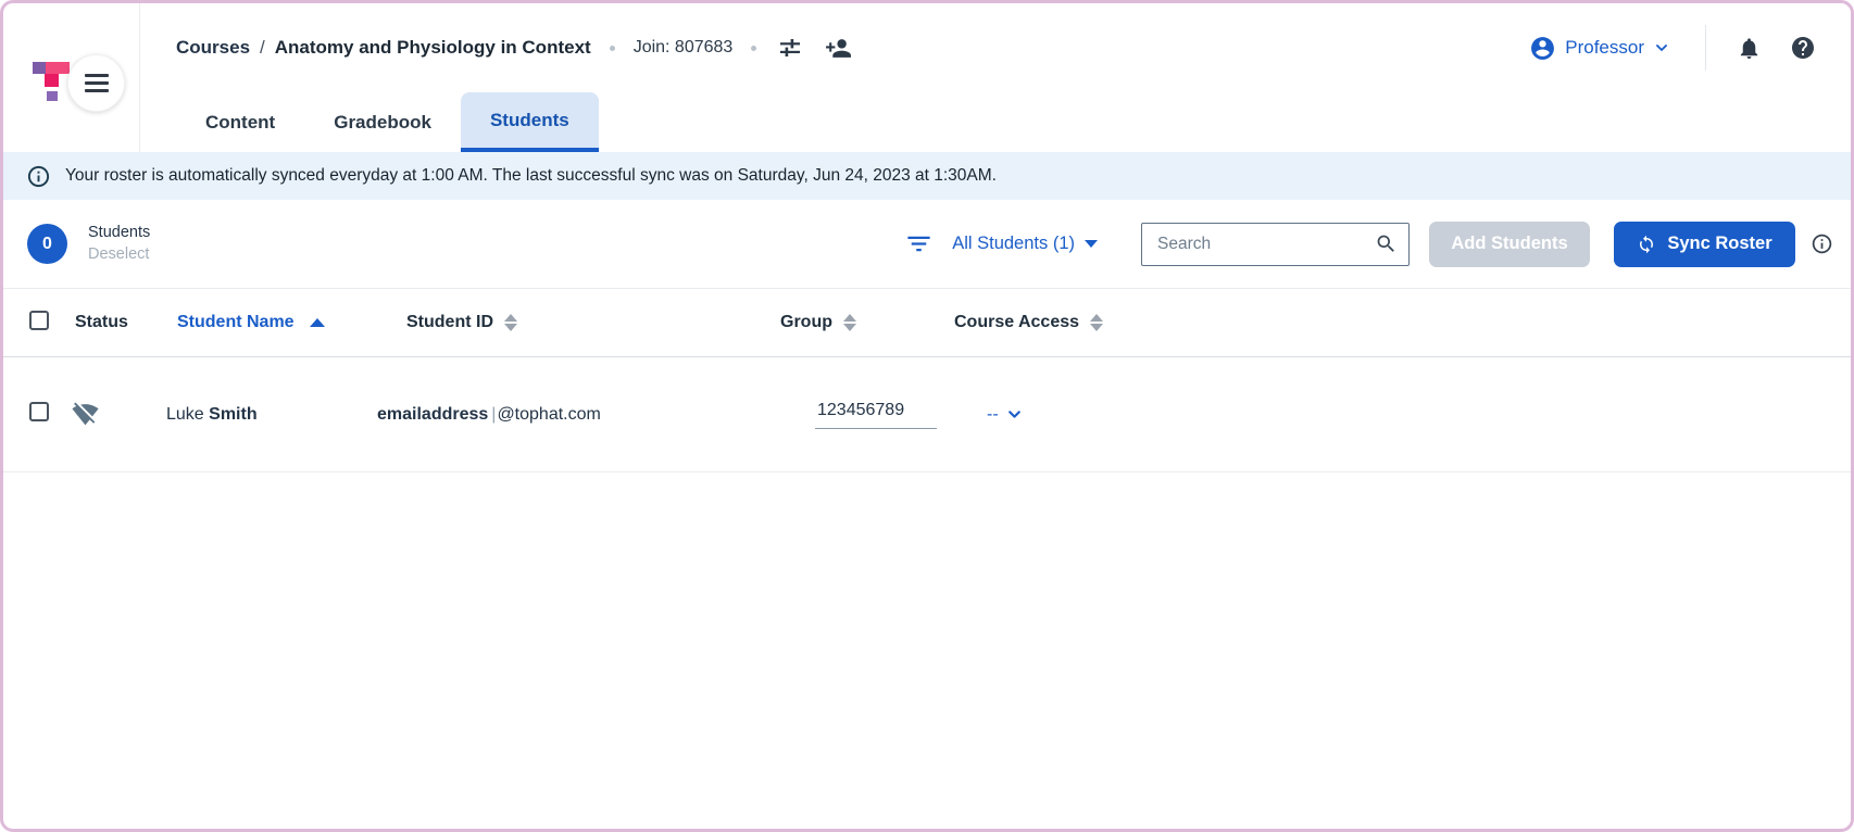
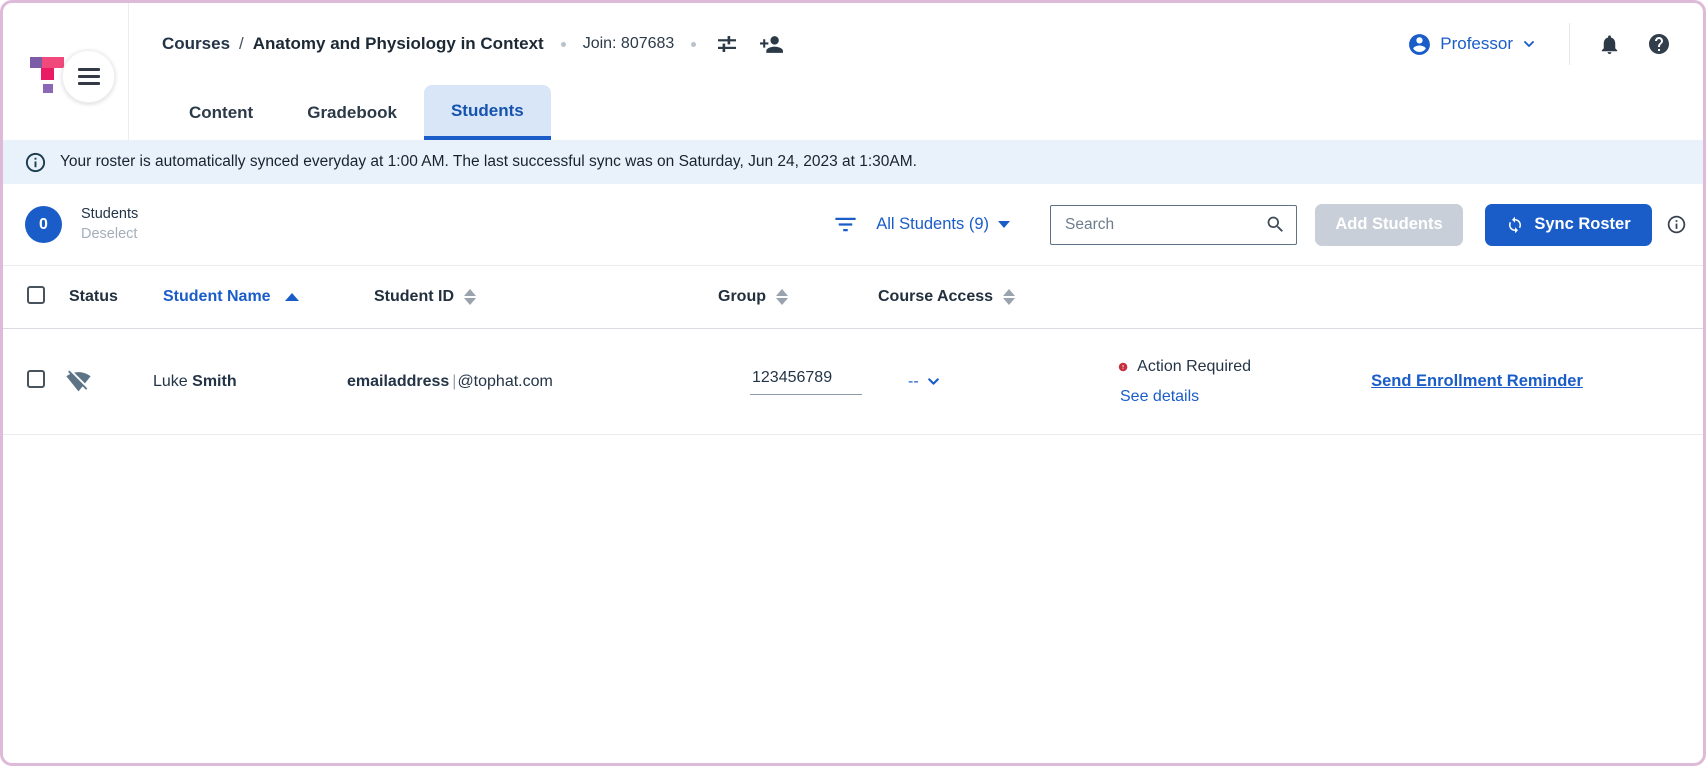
  Courses
  /
  Anatomy and Physiology in Context
  Join: 807683
  Professor
  Content
  Gradebook
  Students
  Your roster is automatically synced everyday at 1:00 AM. The last successful sync was on Saturday, Jun 24, 2023 at 1:30AM.
  0
  Students
  Deselect
- All Students (1)
+ All Students (9)
  Search
  Add Students
  Sync Roster
  Status
  Student Name
  Student ID
  Group
  Course Access
  Luke Smith
  emailaddress |@tophat.com
  123456789
  --
+ Action Required
+ See details
+ Send Enrollment Reminder
